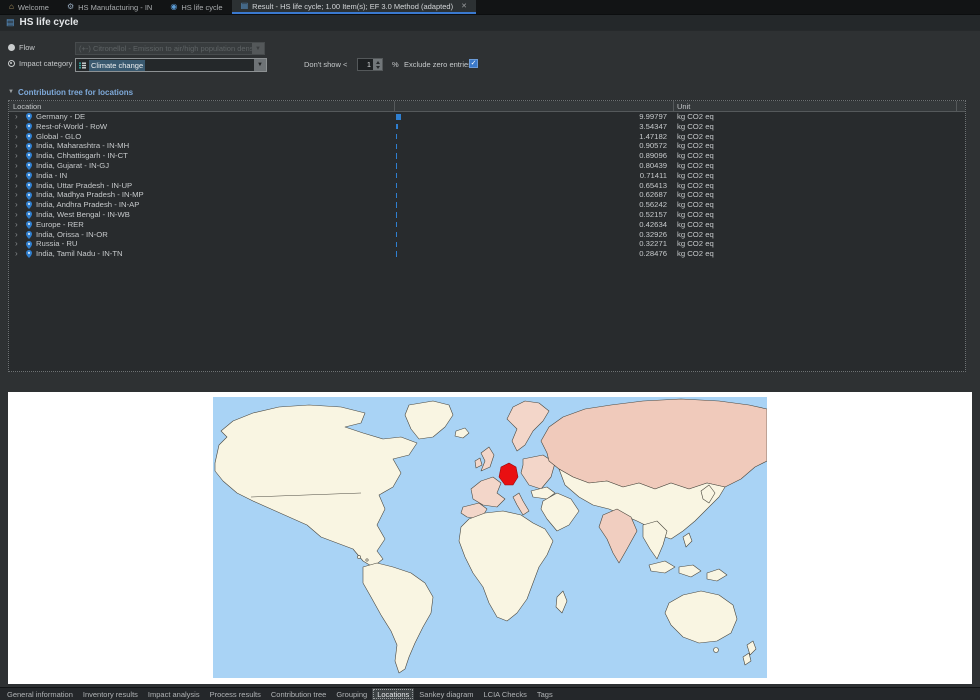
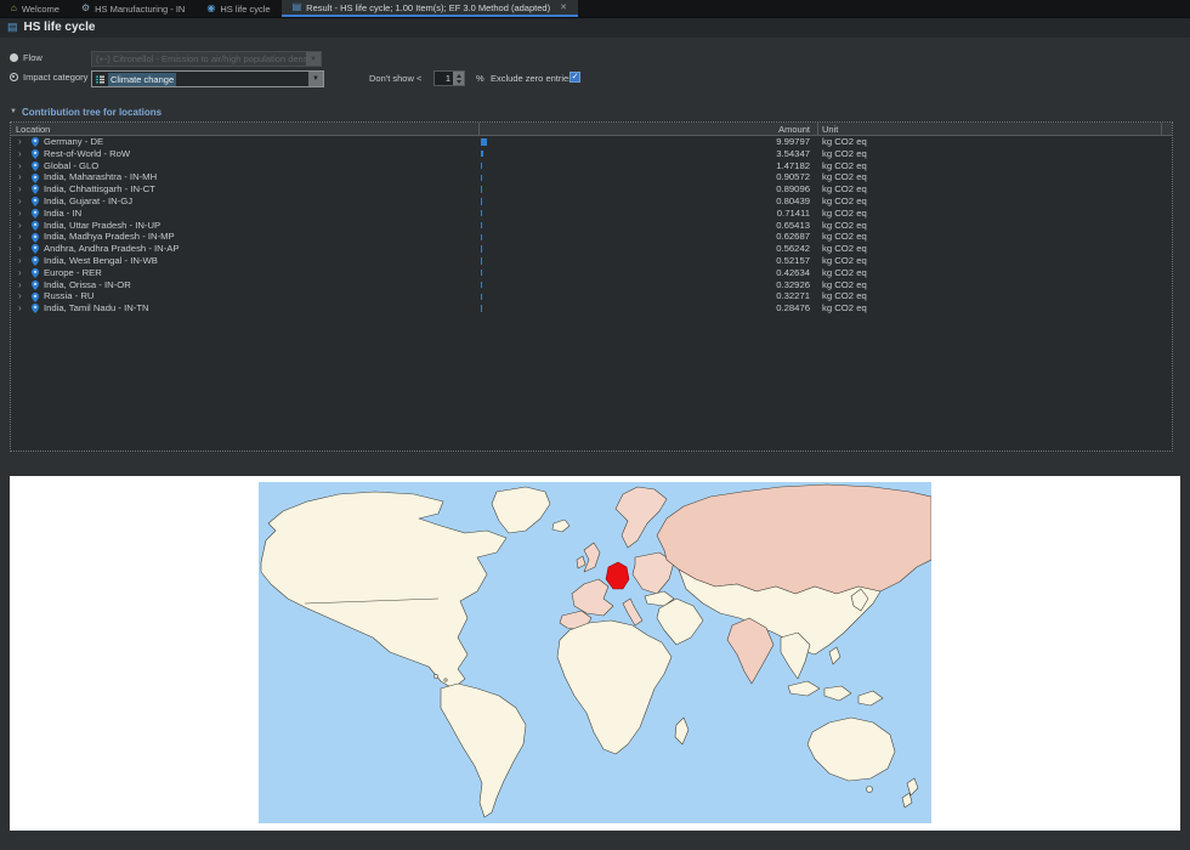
  ⌂
  Welcome
  ⚙
  HS Manufacturing - IN
  ◉
  HS life cycle
  ▤
  Result - HS life cycle; 1.00 Item(s); EF 3.0 Method (adapted)
  ▤
  HS life cycle
  Flow
  (+-) Citronellol - Emission to air/high population den
  Impact category
  Climate change
  Don't show <
  1
  %
  Exclude zero entrie
  Contribution tree for locations
  Location
+ Amount
  Unit
  ›
  Germany - DE
  9.99797
  kg CO2 eq
  ›
  Rest-of-World - RoW
  3.54347
  kg CO2 eq
  ›
  Global - GLO
  1.47182
  kg CO2 eq
  ›
  India, Maharashtra - IN-MH
  0.90572
  kg CO2 eq
  ›
  India, Chhattisgarh - IN-CT
  0.89096
  kg CO2 eq
  ›
  India, Gujarat - IN-GJ
  0.80439
  kg CO2 eq
  ›
  India - IN
  0.71411
  kg CO2 eq
  ›
  India, Uttar Pradesh - IN-UP
  0.65413
  kg CO2 eq
  ›
  India, Madhya Pradesh - IN-MP
  0.62687
  kg CO2 eq
  ›
- India, Andhra Pradesh - IN-AP
+ Andhra, Andhra Pradesh - IN-AP
  0.56242
  kg CO2 eq
  ›
  India, West Bengal - IN-WB
  0.52157
  kg CO2 eq
  ›
  Europe - RER
  0.42634
  kg CO2 eq
  ›
  India, Orissa - IN-OR
  0.32926
  kg CO2 eq
  ›
  Russia - RU
  0.32271
  kg CO2 eq
  ›
  India, Tamil Nadu - IN-TN
  0.28476
  kg CO2 eq
- General information
- Inventory results
- Impact analysis
- Process results
- Contribution tree
- Grouping
- Locations
- Sankey diagram
- LCIA Checks
- Tags
